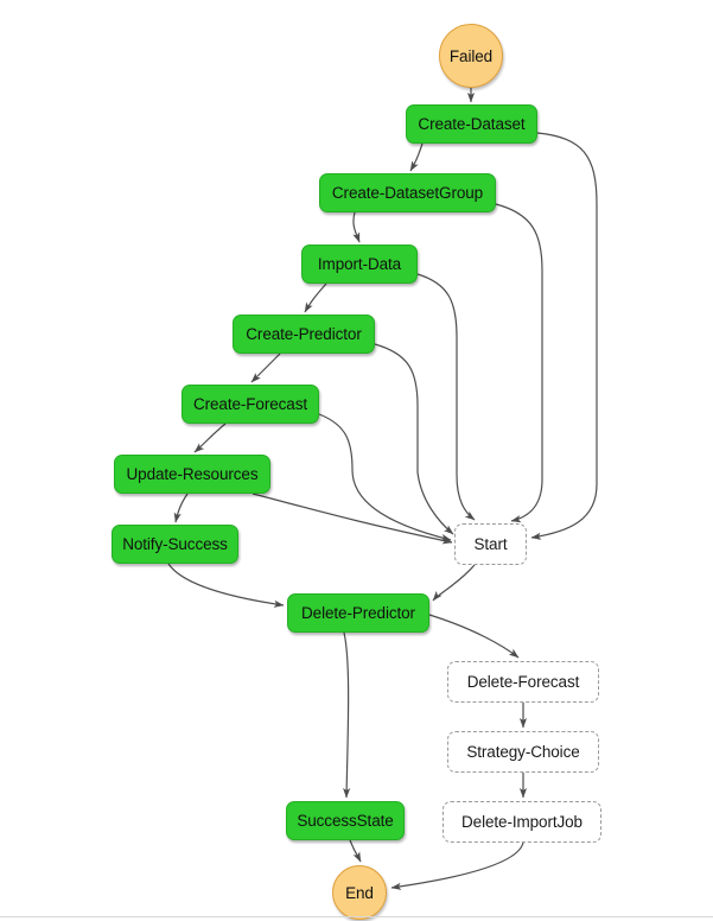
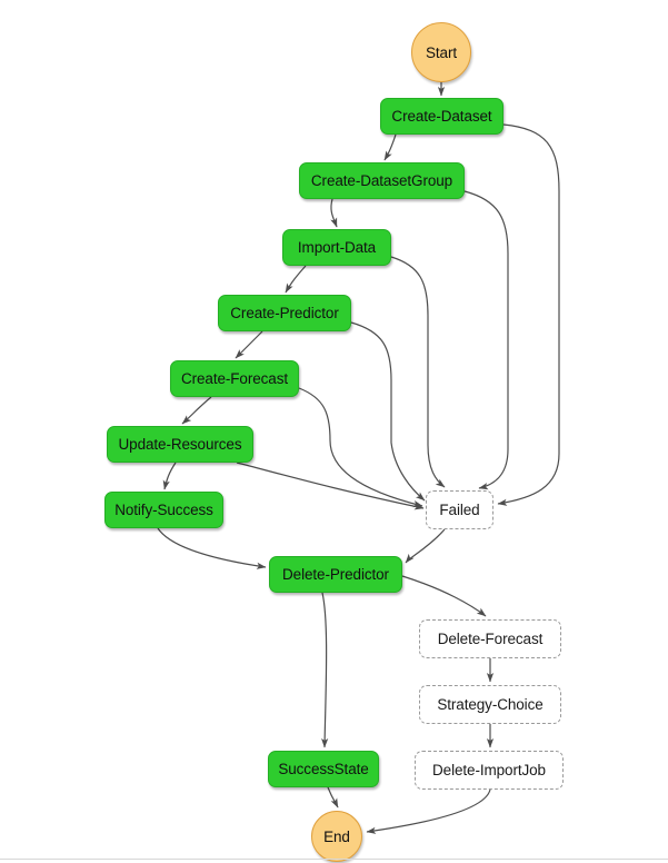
- Failed
+ Start
  Create-Dataset
  Create-DatasetGroup
  Import-Data
  Create-Predictor
  Create-Forecast
  Update-Resources
  Notify-Success
- Start
+ Failed
  Delete-Predictor
  Delete-Forecast
  Strategy-Choice
  Delete-ImportJob
  SuccessState
  End
